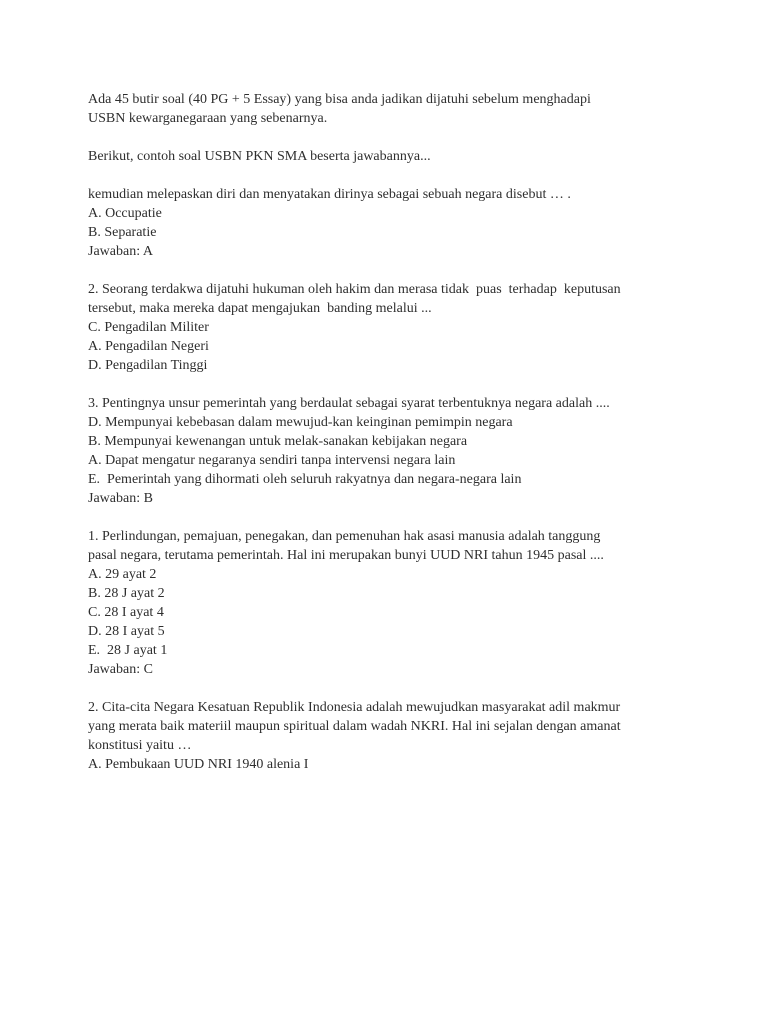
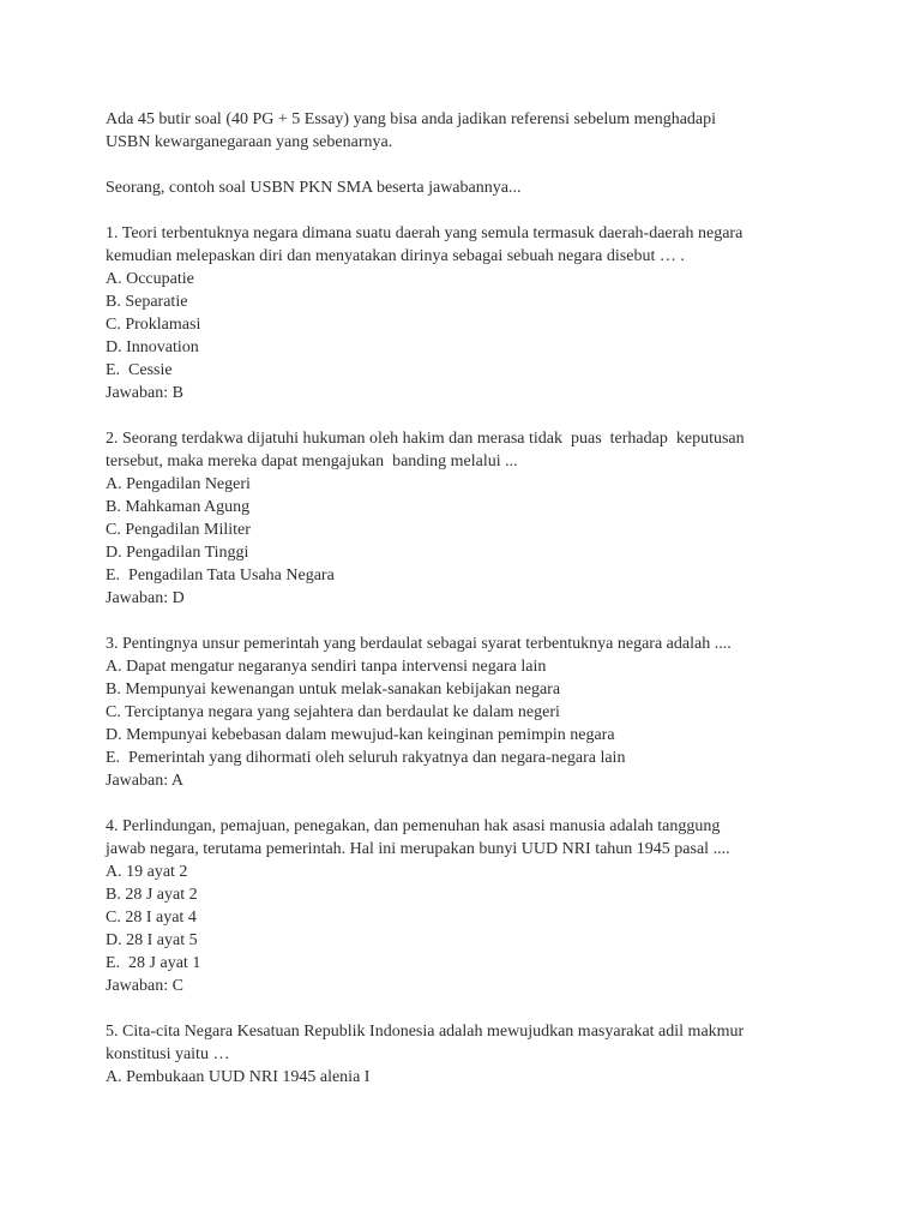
- Ada 45 butir soal (40 PG + 5 Essay) yang bisa anda jadikan dijatuhi sebelum menghadapi
+ Ada 45 butir soal (40 PG + 5 Essay) yang bisa anda jadikan referensi sebelum menghadapi
  USBN kewarganegaraan yang sebenarnya.
- Berikut, contoh soal USBN PKN SMA beserta jawabannya...
+ Seorang, contoh soal USBN PKN SMA beserta jawabannya...
+ 1. Teori terbentuknya negara dimana suatu daerah yang semula termasuk daerah-daerah negara
  kemudian melepaskan diri dan menyatakan dirinya sebagai sebuah negara disebut … .
  A. Occupatie
  B. Separatie
+ C. Proklamasi
+ D. Innovation
+ E. Cessie
- Jawaban: A
+ Jawaban: B
  2. Seorang terdakwa dijatuhi hukuman oleh hakim dan merasa tidak puas terhadap keputusan
  tersebut, maka mereka dapat mengajukan banding melalui ...
- C. Pengadilan Militer
+ A. Pengadilan Negeri
+ B. Mahkaman Agung
- A. Pengadilan Negeri
+ C. Pengadilan Militer
  D. Pengadilan Tinggi
+ E. Pengadilan Tata Usaha Negara
+ Jawaban: D
  3. Pentingnya unsur pemerintah yang berdaulat sebagai syarat terbentuknya negara adalah ....
- D. Mempunyai kebebasan dalam mewujud-kan keinginan pemimpin negara
+ A. Dapat mengatur negaranya sendiri tanpa intervensi negara lain
  B. Mempunyai kewenangan untuk melak-sanakan kebijakan negara
+ C. Terciptanya negara yang sejahtera dan berdaulat ke dalam negeri
- A. Dapat mengatur negaranya sendiri tanpa intervensi negara lain
+ D. Mempunyai kebebasan dalam mewujud-kan keinginan pemimpin negara
  E. Pemerintah yang dihormati oleh seluruh rakyatnya dan negara-negara lain
- Jawaban: B
+ Jawaban: A
- 1. Perlindungan, pemajuan, penegakan, dan pemenuhan hak asasi manusia adalah tanggung
+ 4. Perlindungan, pemajuan, penegakan, dan pemenuhan hak asasi manusia adalah tanggung
- pasal negara, terutama pemerintah. Hal ini merupakan bunyi UUD NRI tahun 1945 pasal ....
+ jawab negara, terutama pemerintah. Hal ini merupakan bunyi UUD NRI tahun 1945 pasal ....
- A. 29 ayat 2
+ A. 19 ayat 2
  B. 28 J ayat 2
  C. 28 I ayat 4
  D. 28 I ayat 5
  E. 28 J ayat 1
  Jawaban: C
- 2. Cita-cita Negara Kesatuan Republik Indonesia adalah mewujudkan masyarakat adil makmur
+ 5. Cita-cita Negara Kesatuan Republik Indonesia adalah mewujudkan masyarakat adil makmur
- yang merata baik materiil maupun spiritual dalam wadah NKRI. Hal ini sejalan dengan amanat
  konstitusi yaitu …
- A. Pembukaan UUD NRI 1940 alenia I
+ A. Pembukaan UUD NRI 1945 alenia I
